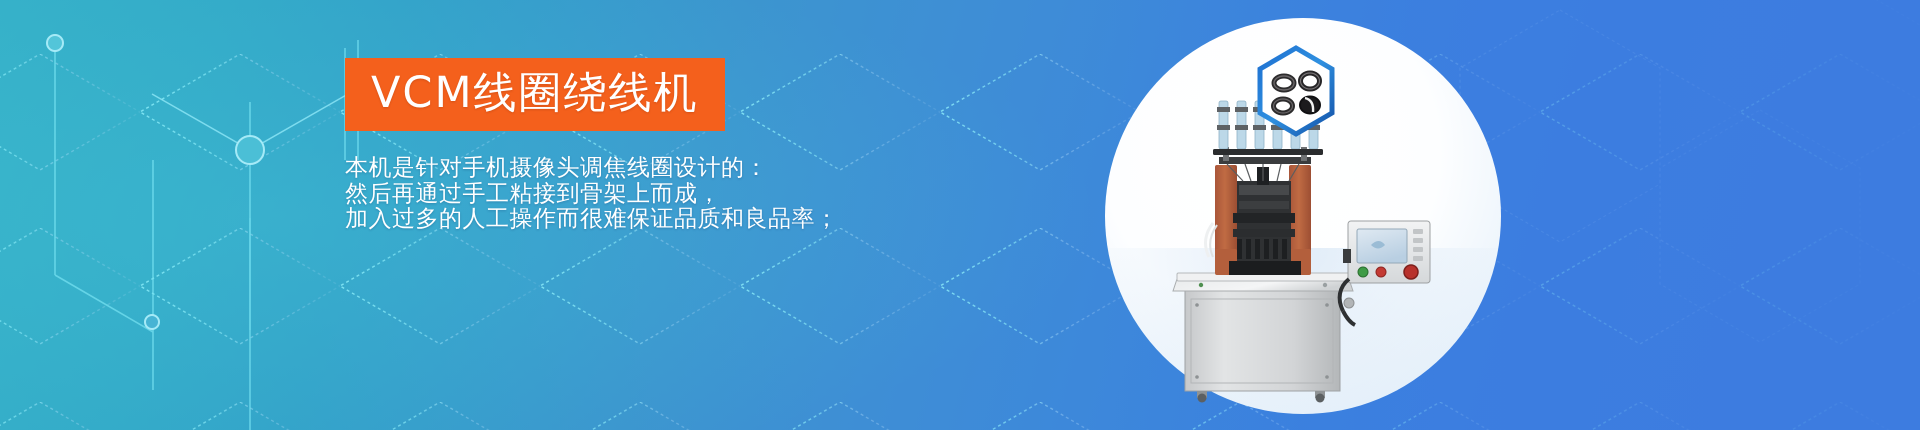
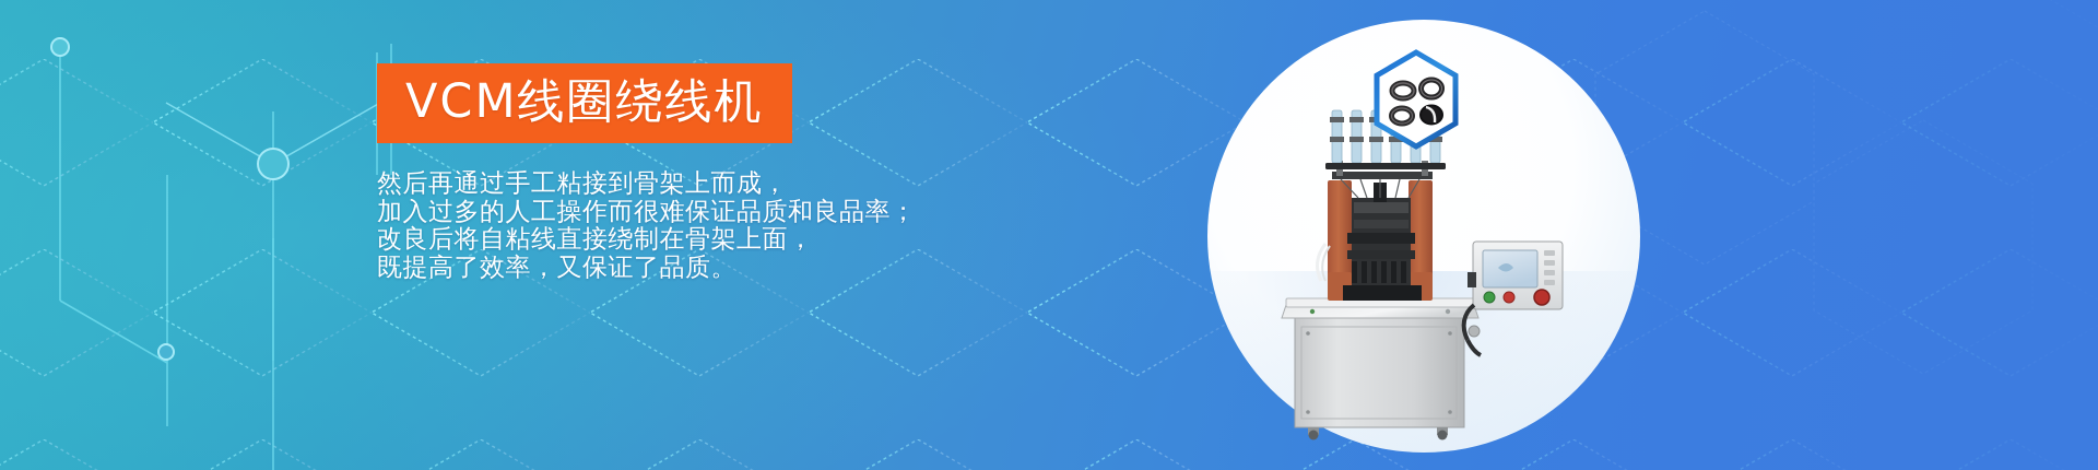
  VCM线圈绕线机
- 本机是针对手机摄像头调焦线圈设计的：
  然后再通过手工粘接到骨架上而成，
  加入过多的人工操作而很难保证品质和良品率；
+ 改良后将自粘线直接绕制在骨架上面，
+ 既提高了效率，又保证了品质。
